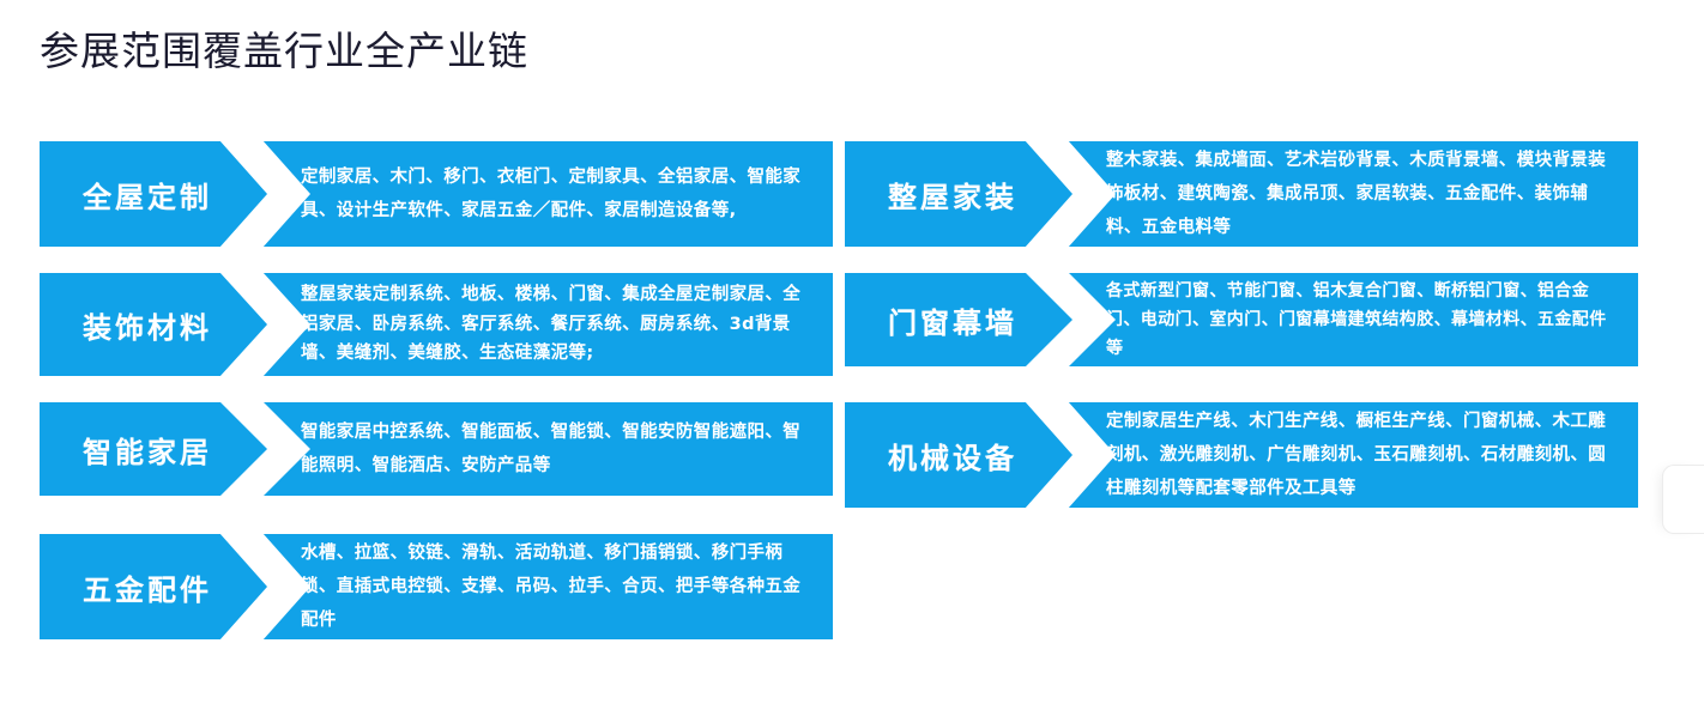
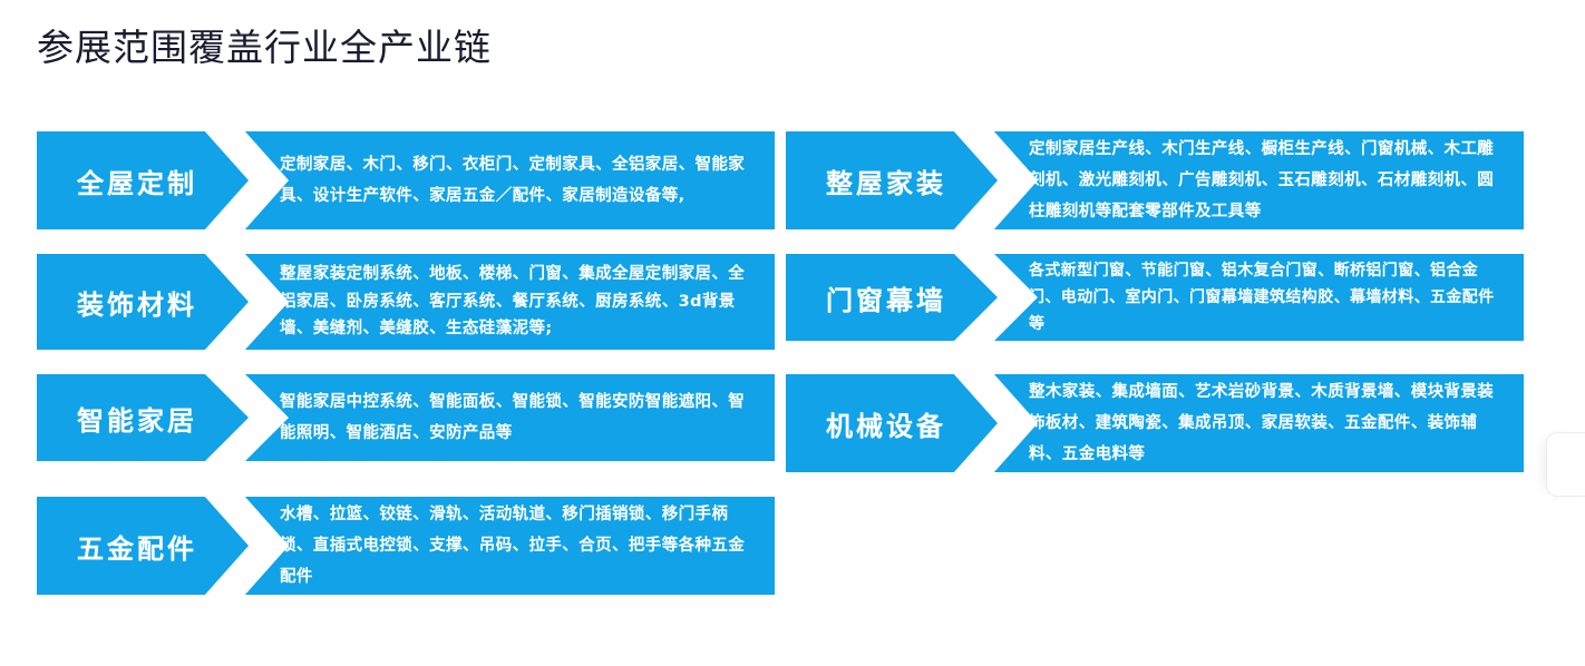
  参展范围覆盖行业全产业链
  全屋定制
  定制家居、木门、移门、衣柜门、定制家具、全铝家居、智能家具、设计生产软件、家居五金／配件、家居制造设备等,
  整屋家装
- 整木家装、集成墙面、艺术岩砂背景、木质背景墙、模块背景装饰板材、建筑陶瓷、集成吊顶、家居软装、五金配件、装饰辅料、五金电料等
+ 定制家居生产线、木门生产线、橱柜生产线、门窗机械、木工雕刻机、激光雕刻机、广告雕刻机、玉石雕刻机、石材雕刻机、圆柱雕刻机等配套零部件及工具等
  装饰材料
  整屋家装定制系统、地板、楼梯、门窗、集成全屋定制家居、全铝家居、卧房系统、客厅系统、餐厅系统、厨房系统、3d背景墙、美缝剂、美缝胶、生态硅藻泥等;
  门窗幕墙
  各式新型门窗、节能门窗、铝木复合门窗、断桥铝门窗、铝合金门、电动门、室内门、门窗幕墙建筑结构胶、幕墙材料、五金配件等
  智能家居
  智能家居中控系统、智能面板、智能锁、智能安防智能遮阳、智能照明、智能酒店、安防产品等
  机械设备
- 定制家居生产线、木门生产线、橱柜生产线、门窗机械、木工雕刻机、激光雕刻机、广告雕刻机、玉石雕刻机、石材雕刻机、圆柱雕刻机等配套零部件及工具等
+ 整木家装、集成墙面、艺术岩砂背景、木质背景墙、模块背景装饰板材、建筑陶瓷、集成吊顶、家居软装、五金配件、装饰辅料、五金电料等
  五金配件
  水槽、拉篮、铰链、滑轨、活动轨道、移门插销锁、移门手柄锁、直插式电控锁、支撑、吊码、拉手、合页、把手等各种五金配件
